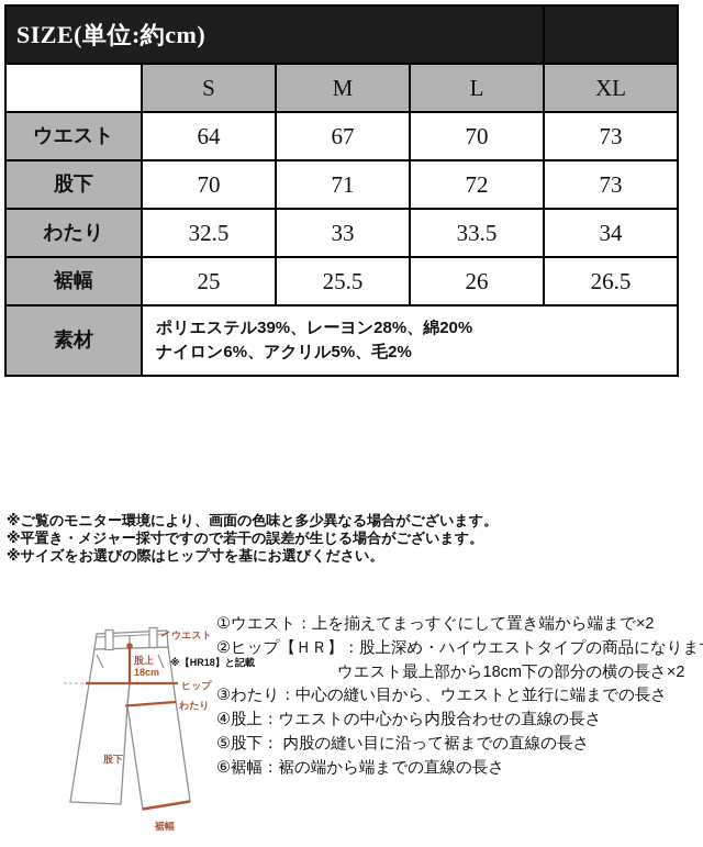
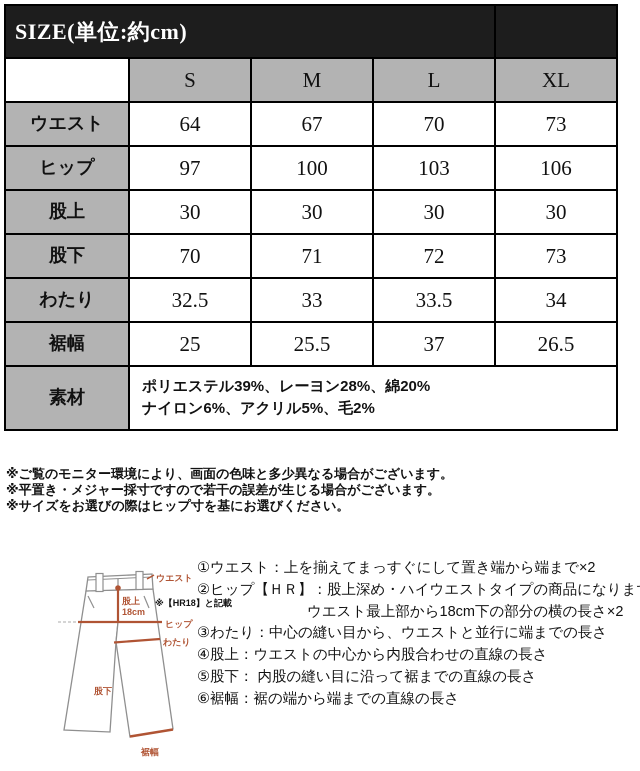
  SIZE(単位:約cm)
  	S	M	L	XL
  ウエスト	64	67	70	73
+ ヒップ	97	100	103	106
+ 股上	30	30	30	30
  股下	70	71	72	73
  わたり	32.5	33	33.5	34
- 裾幅	25	25.5	26	26.5
+ 裾幅	25	25.5	37	26.5
  素材	ポリエステル39%、レーヨン28%、綿20% ナイロン6%、アクリル5%、毛2%
  ※ご覧のモニター環境により、画面の色味と多少異なる場合がございます。
  ※平置き・メジャー採寸ですので若干の誤差が生じる場合がございます。
  ※サイズをお選びの際はヒップ寸を基にお選びください。
  ウエスト
  股上
  18cm
  ヒップ
  わたり
  股下
  裾幅
  ※【HR18】と記載
  ①ウエスト：上を揃えてまっすぐにして置き端から端まで×2
  ②ヒップ【ＨＲ】：股上深め・ハイウエストタイプの商品になりま
  ウエスト最上部から18cm下の部分の横の長さ×2
  ③わたり：中心の縫い目から、ウエストと並行に端までの長さ
  ④股上：ウエストの中心から内股合わせの直線の長さ
  ⑤股下： 内股の縫い目に沿って裾までの直線の長さ
  ⑥裾幅：裾の端から端までの直線の長さ
